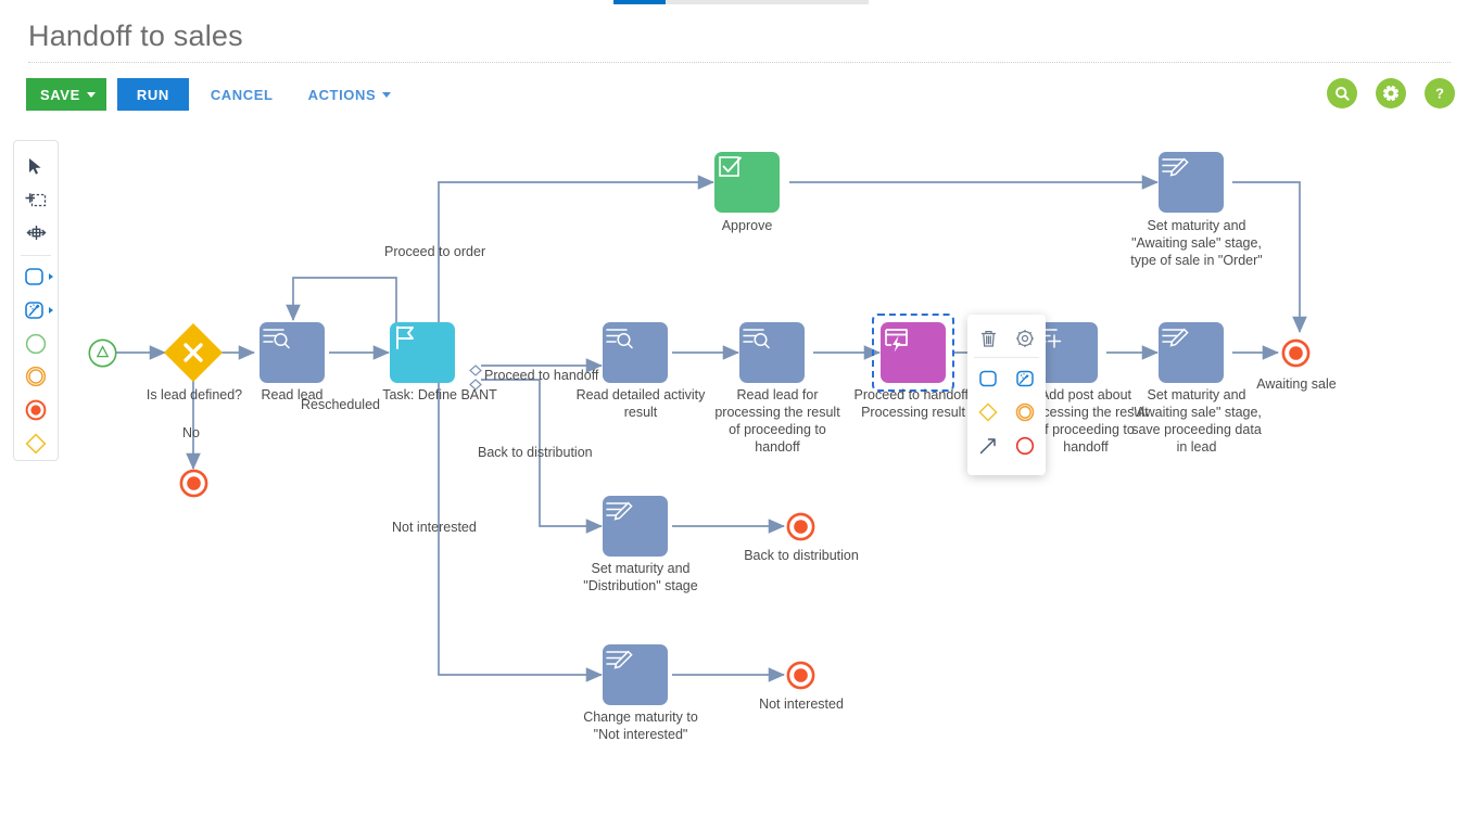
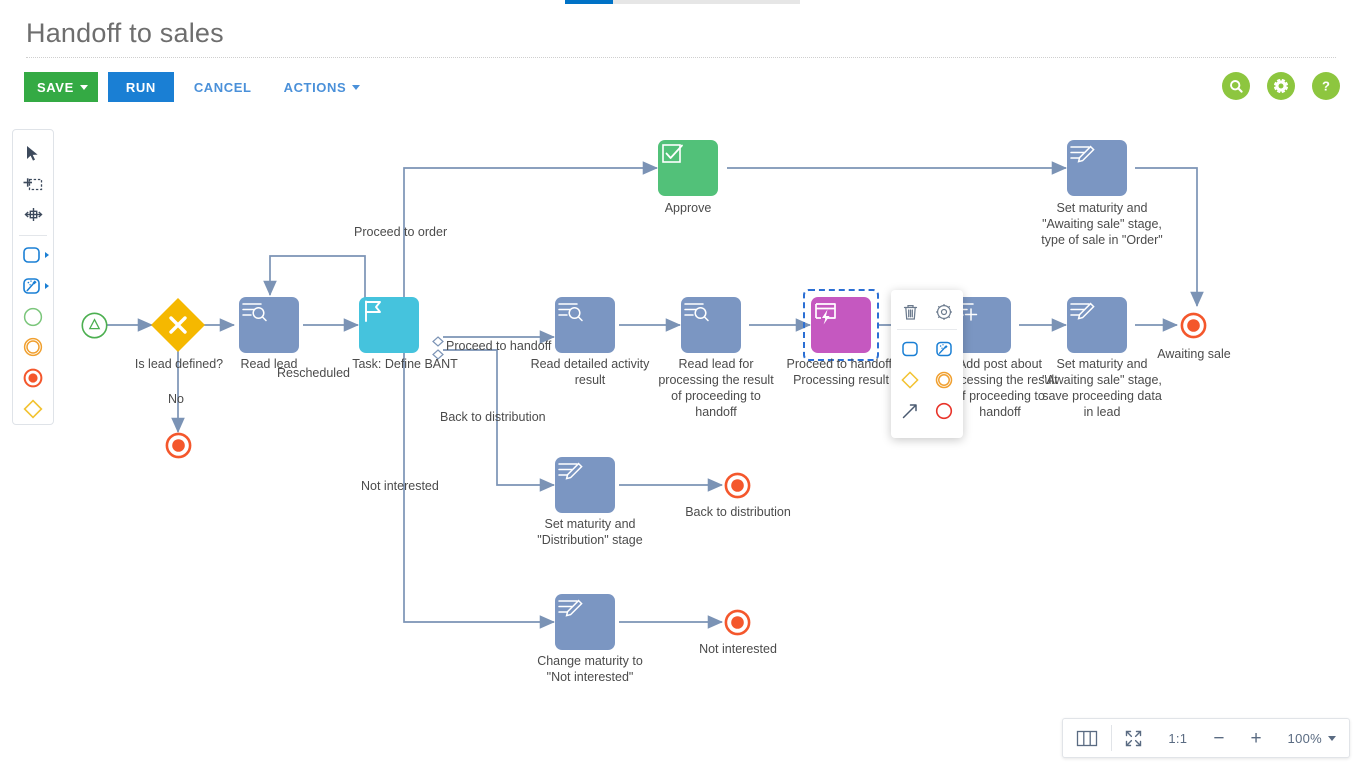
  Handoff to sales
  SAVE
  RUN
  CANCEL
  ACTIONS
  ?
  Is lead defined?
  No
  Read lead
  Rescheduled
  Task: Define BANT
  Proceed to order
  Proceed to handoff
  Back to distribution
  Not interested
  Approve
  Set maturity and
  "Awaiting sale" stage,
  type of sale in "Order"
  Read detailed activity
  result
  Read lead for
  processing the result
  of proceeding to
  handoff
  Proceed to handof
  Processing result
  dd post about
  cessing the result
  f proceeding to
  handoff
  Set maturity and
  "Awaiting sale" stage,
  save proceeding data
  in lead
  Awaiting sale
  Set maturity and
  "Distribution" stage
  Back to distribution
  Change maturity to
  "Not interested"
  Not interested
+ 1:1
+ −
+ +
+ 100%
